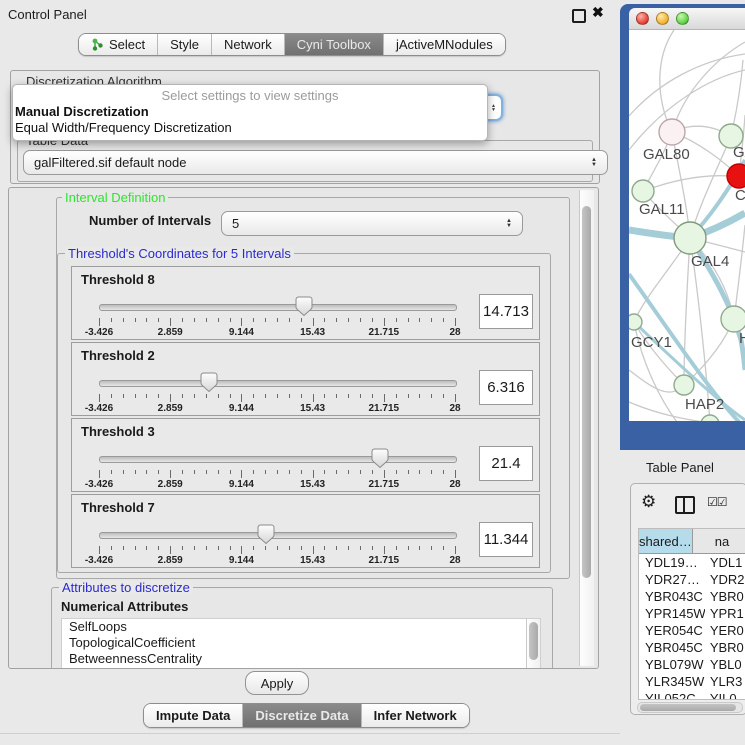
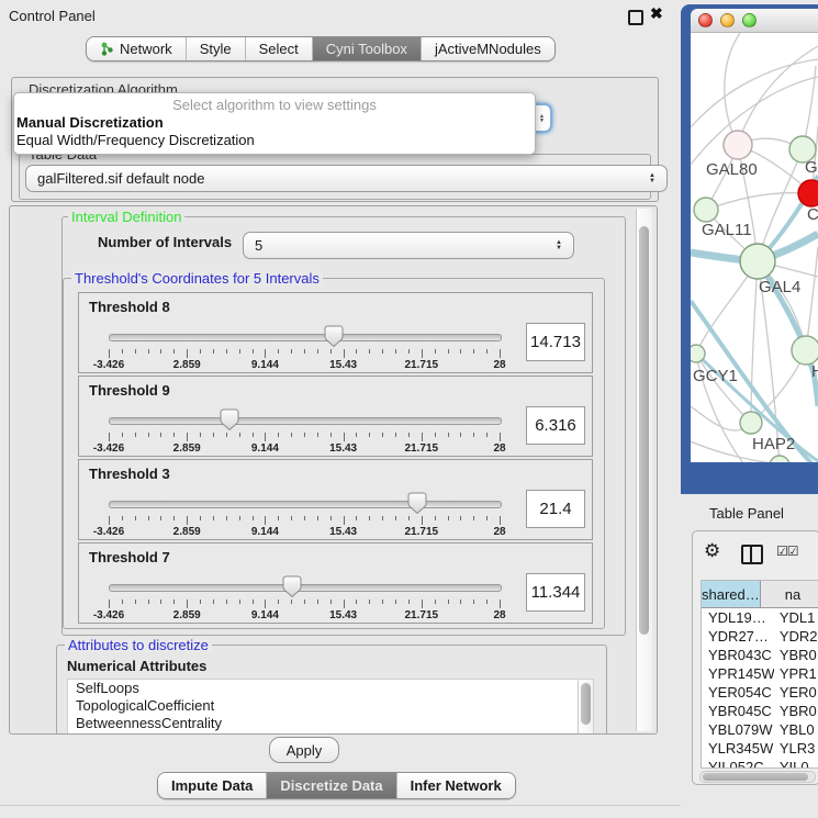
  Control Panel
  ✖
- Select
+ Network
  Style
- Network
+ Select
  Cyni Toolbox
  jActiveMNodules
  Discretization Algorithm
  galFiltered.sif default node
- Select settings to view settings
+ Select algorithm to view settings
  Manual Discretization
  Equal Width/Frequency Discretization
  Interval Definition
  Number of Intervals
  5
  Threshold's Coordinates for 5 Intervals
  Threshold 8
  -3.426
  2.859
  9.144
  15.43
  21.715
  28
  14.713
- Threshold 2
+ Threshold 9
  -3.426
  2.859
  9.144
  15.43
  21.715
  28
  6.316
  Threshold 3
  -3.426
  2.859
  9.144
  15.43
  21.715
  28
  21.4
  Threshold 7
  -3.426
  2.859
  9.144
  15.43
  21.715
  28
  11.344
  Attributes to discretize
  Numerical Attributes
  SelfLoops
  TopologicalCoefficient
  BetweennessCentrality
  Apply
  Impute Data
  Discretize Data
  Infer Network
  GAL80
  C
  GAL11
  GAL4
  H
  GCY1
  HAP2
  Table Panel
  ⚙
  ☑☑
  shared…
  na
  YDL19…
  YDL1
  YDR27…
  YDR2
  YBR043C
  YBR0
  YPR145W
  YPR1
  YER054C
  YER0
  YBR045C
  YBR0
  YBL079W
  YBL0
  YLR345W
  YLR3
  YIL052C
  YIL0
